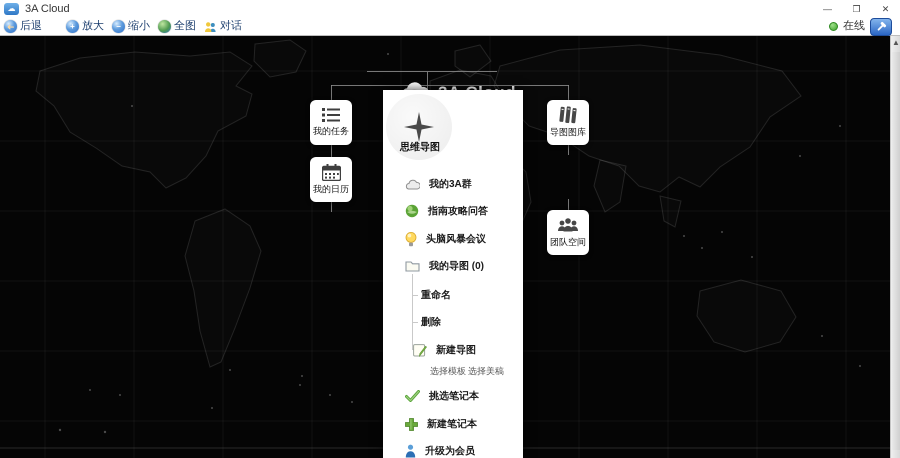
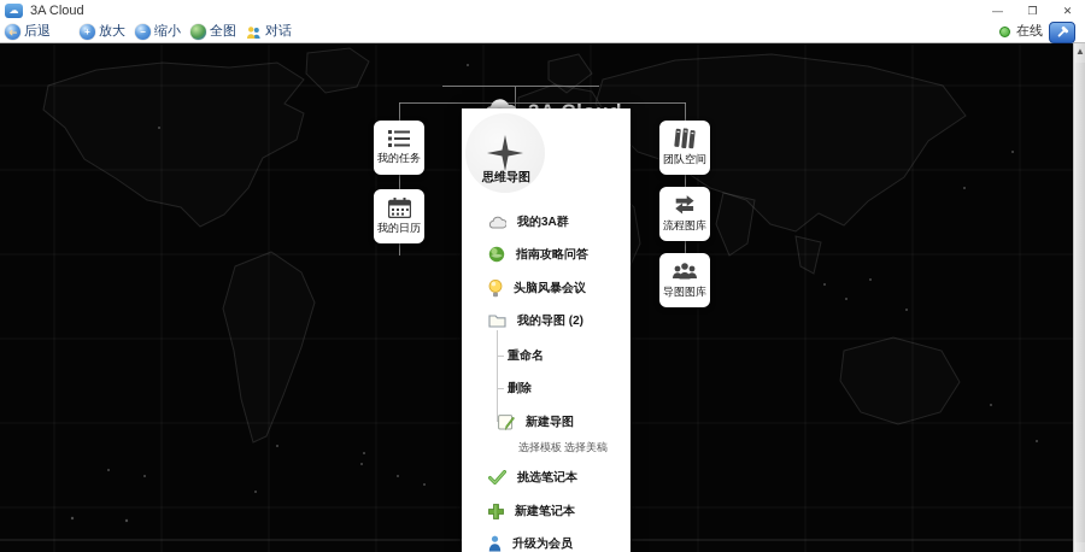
  ☁
  3A Cloud
  —
  ❐
  ✕
  后退
  +
  放大
  −
  缩小
  全图
  对话
  在线
  我的任务
  我的日历
- 导图图库
+ 团队空间
+ 流程图库
- 团队空间
+ 导图图库
  思维导图
  我的3A群
  指南攻略问答
  头脑风暴会议
- 我的导图 (0)
+ 我的导图 (2)
  重命名
  删除
  新建导图
  选择模板
  选择美稿
  挑选笔记本
  新建笔记本
  升级为会员
  ▲
